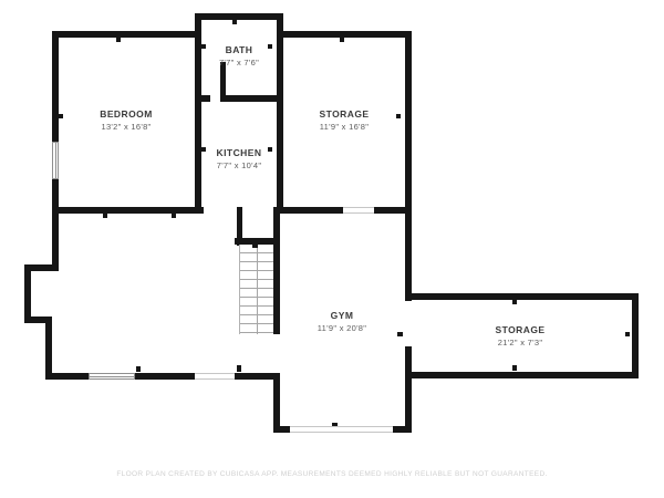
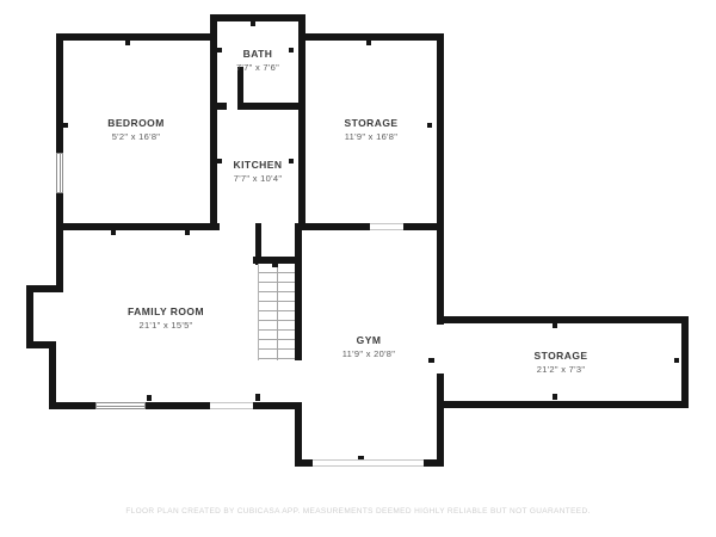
  BATH
  7'7" x 7'6"
  BEDROOM
- 13'2" x 16'8"
+ 5'2" x 16'8"
  STORAGE
  11'9" x 16'8"
  KITCHEN
  7'7" x 10'4"
+ FAMILY ROOM
+ 21'1" x 15'5"
  GYM
  11'9" x 20'8"
  STORAGE
  21'2" x 7'3"
